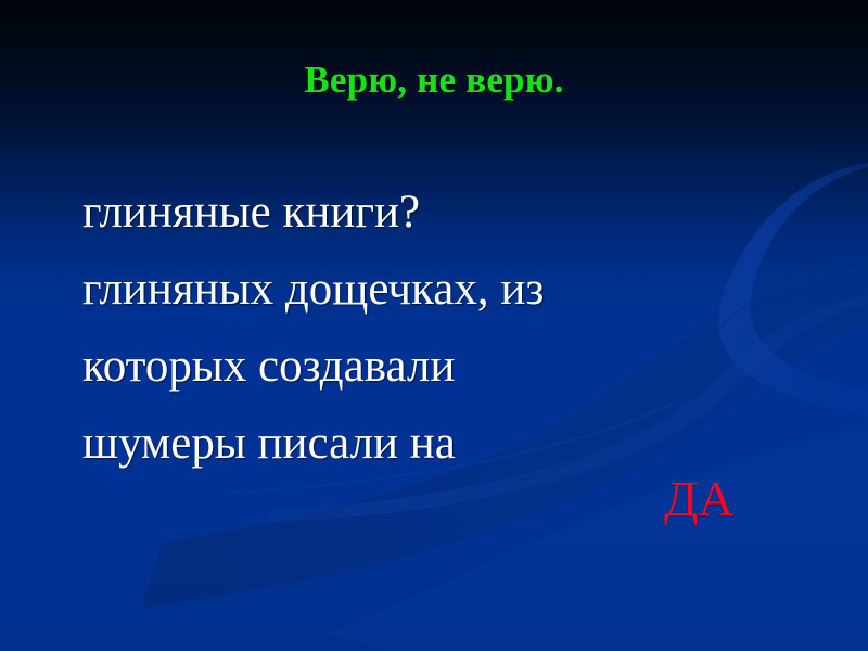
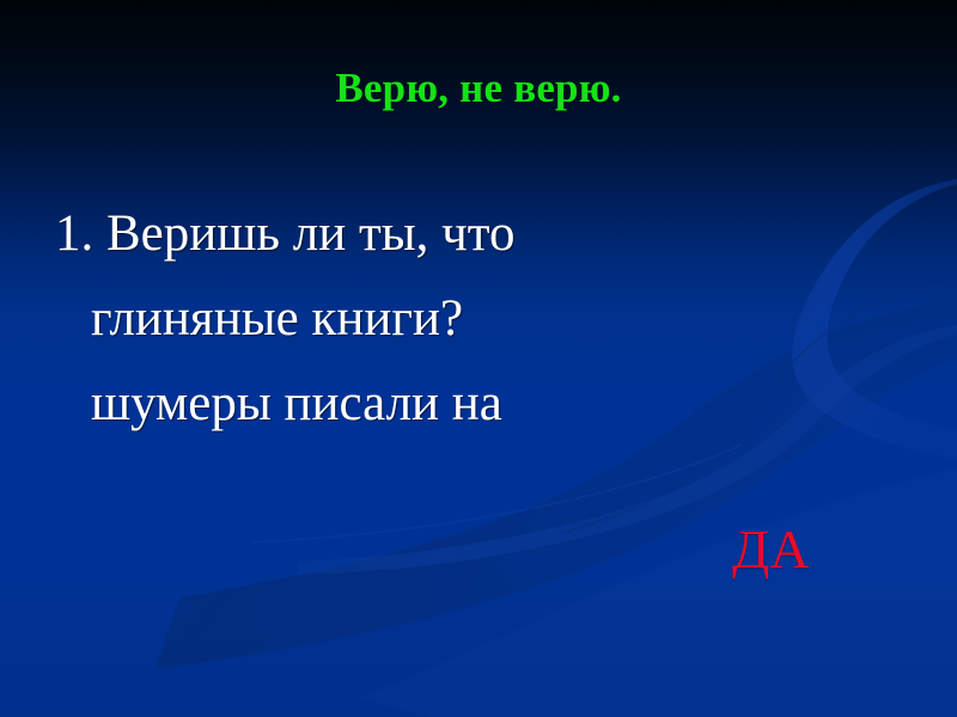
  Верю, не верю.
+ 1. Веришь ли ты, что
  глиняные книги?
- глиняных дощечках, из
- которых создавали
  шумеры писали на
  ДА
